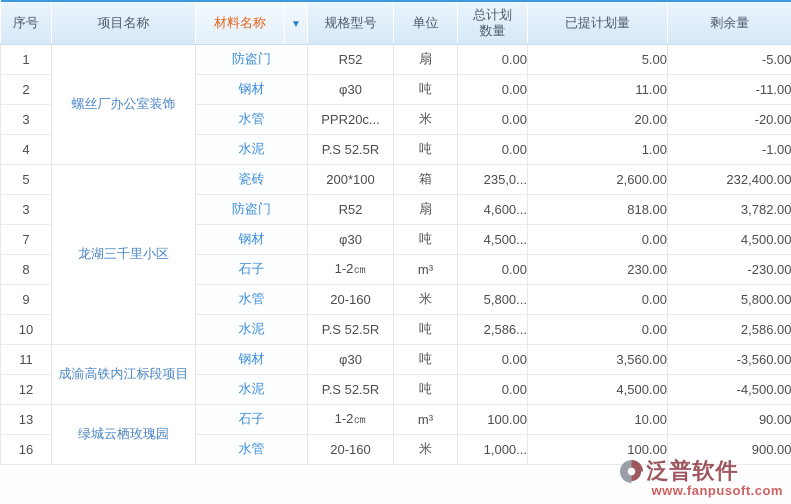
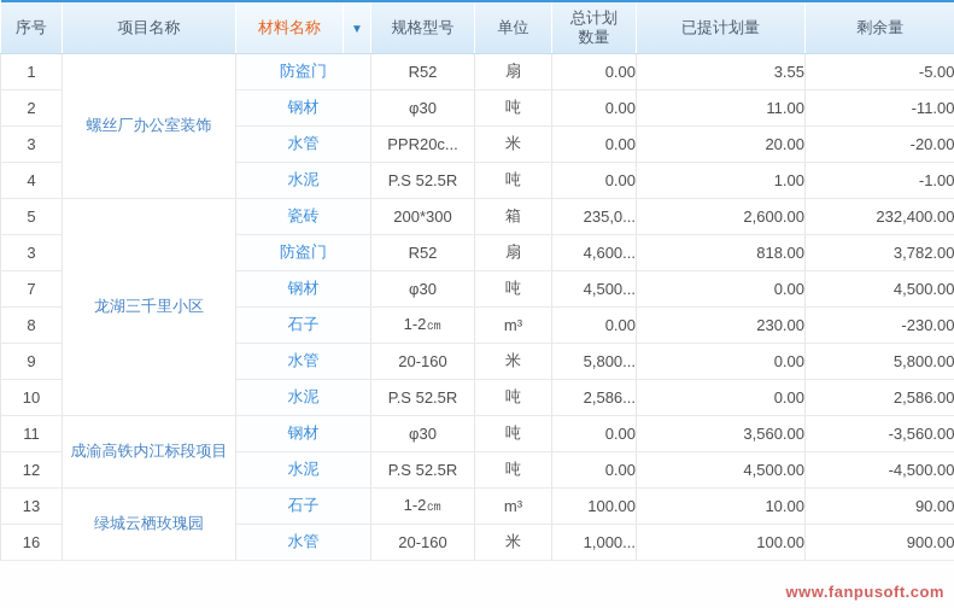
  序号	项目名称	材料名称	▼	规格型号	单位	总计划 数量	已提计划量	剩余量
- 1	螺丝厂办公室装饰	防盗门	R52	扇	0.00	5.00	-5.00
+ 1	螺丝厂办公室装饰	防盗门	R52	扇	0.00	3.55	-5.00
  2	钢材	φ30	吨	0.00	11.00	-11.00
  3	水管	PPR20c...	米	0.00	20.00	-20.00
  4	水泥	P.S 52.5R	吨	0.00	1.00	-1.00
- 5	龙湖三千里小区	瓷砖	200*100	箱	235,0...	2,600.00	232,400.00
+ 5	龙湖三千里小区	瓷砖	200*300	箱	235,0...	2,600.00	232,400.00
  3	防盗门	R52	扇	4,600...	818.00	3,782.00
  7	钢材	φ30	吨	4,500...	0.00	4,500.00
  8	石子	1-2㎝	m³	0.00	230.00	-230.00
  9	水管	20-160	米	5,800...	0.00	5,800.00
  10	水泥	P.S 52.5R	吨	2,586...	0.00	2,586.00
  11	成渝高铁内江标段项目	钢材	φ30	吨	0.00	3,560.00	-3,560.00
  12	水泥	P.S 52.5R	吨	0.00	4,500.00	-4,500.00
  13	绿城云栖玫瑰园	石子	1-2㎝	m³	100.00	10.00	90.00
  16	水管	20-160	米	1,000...	100.00	900.00
- 泛普软件
  www.fanpusoft.com
